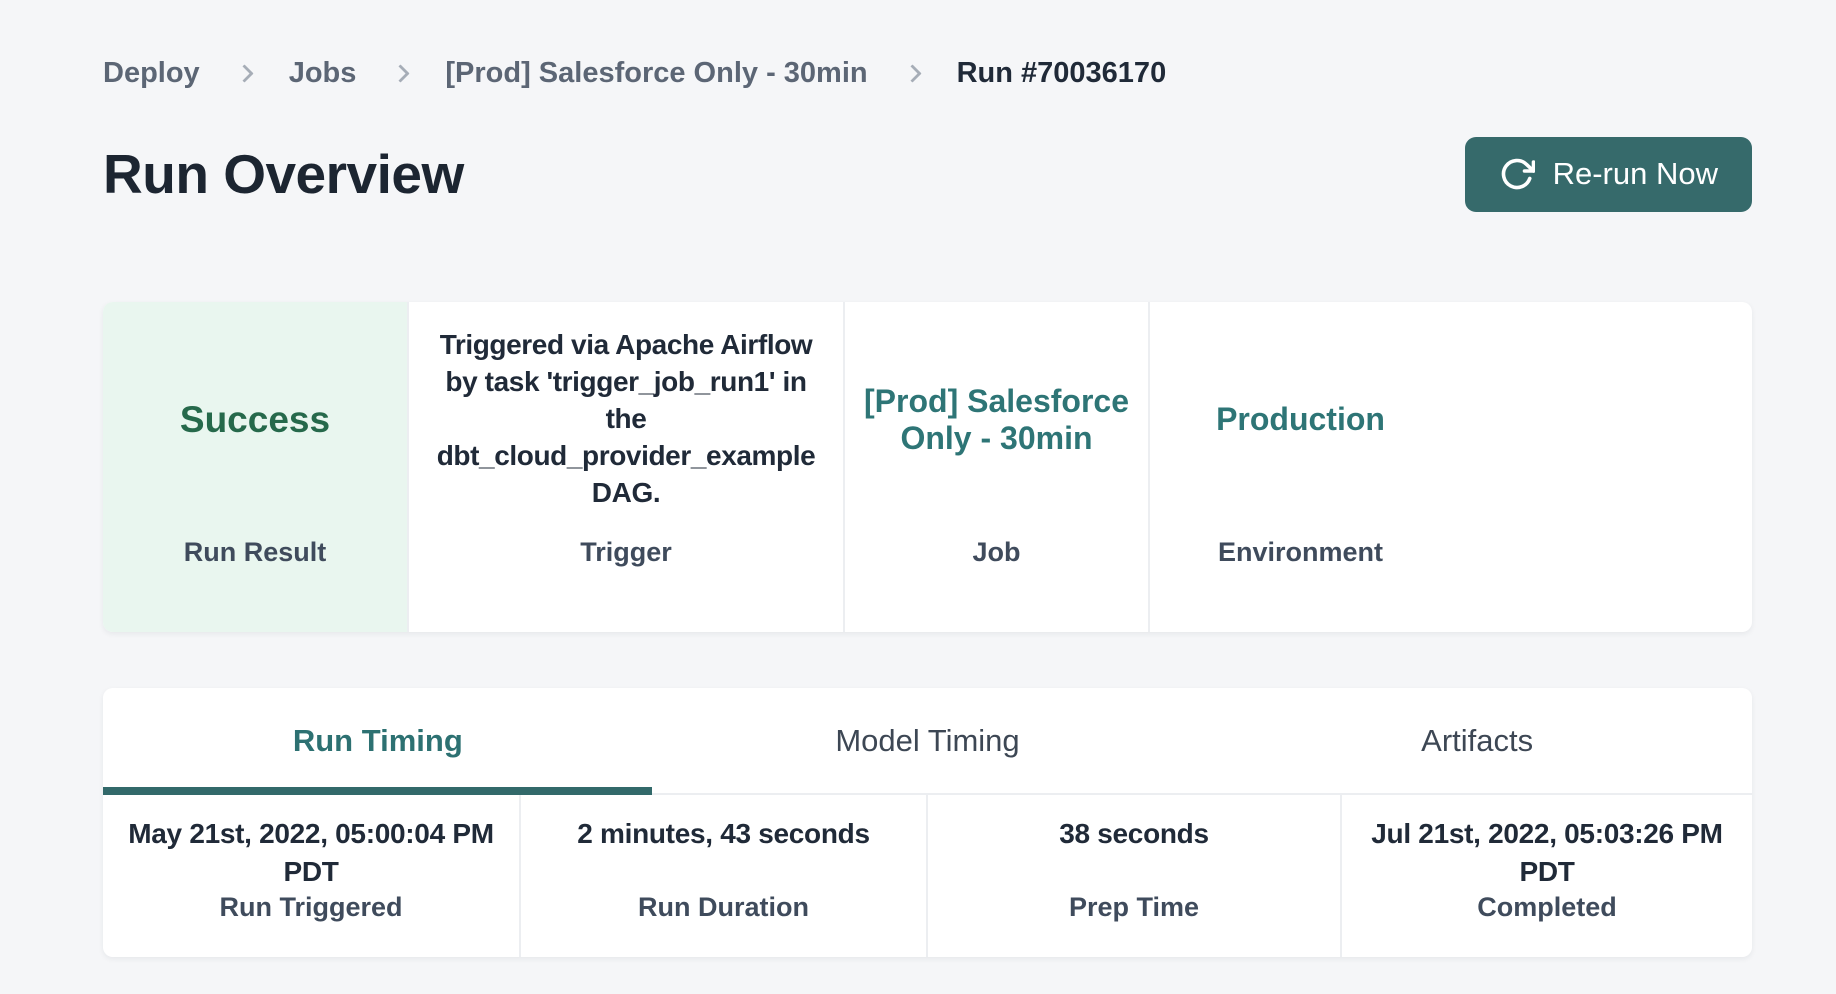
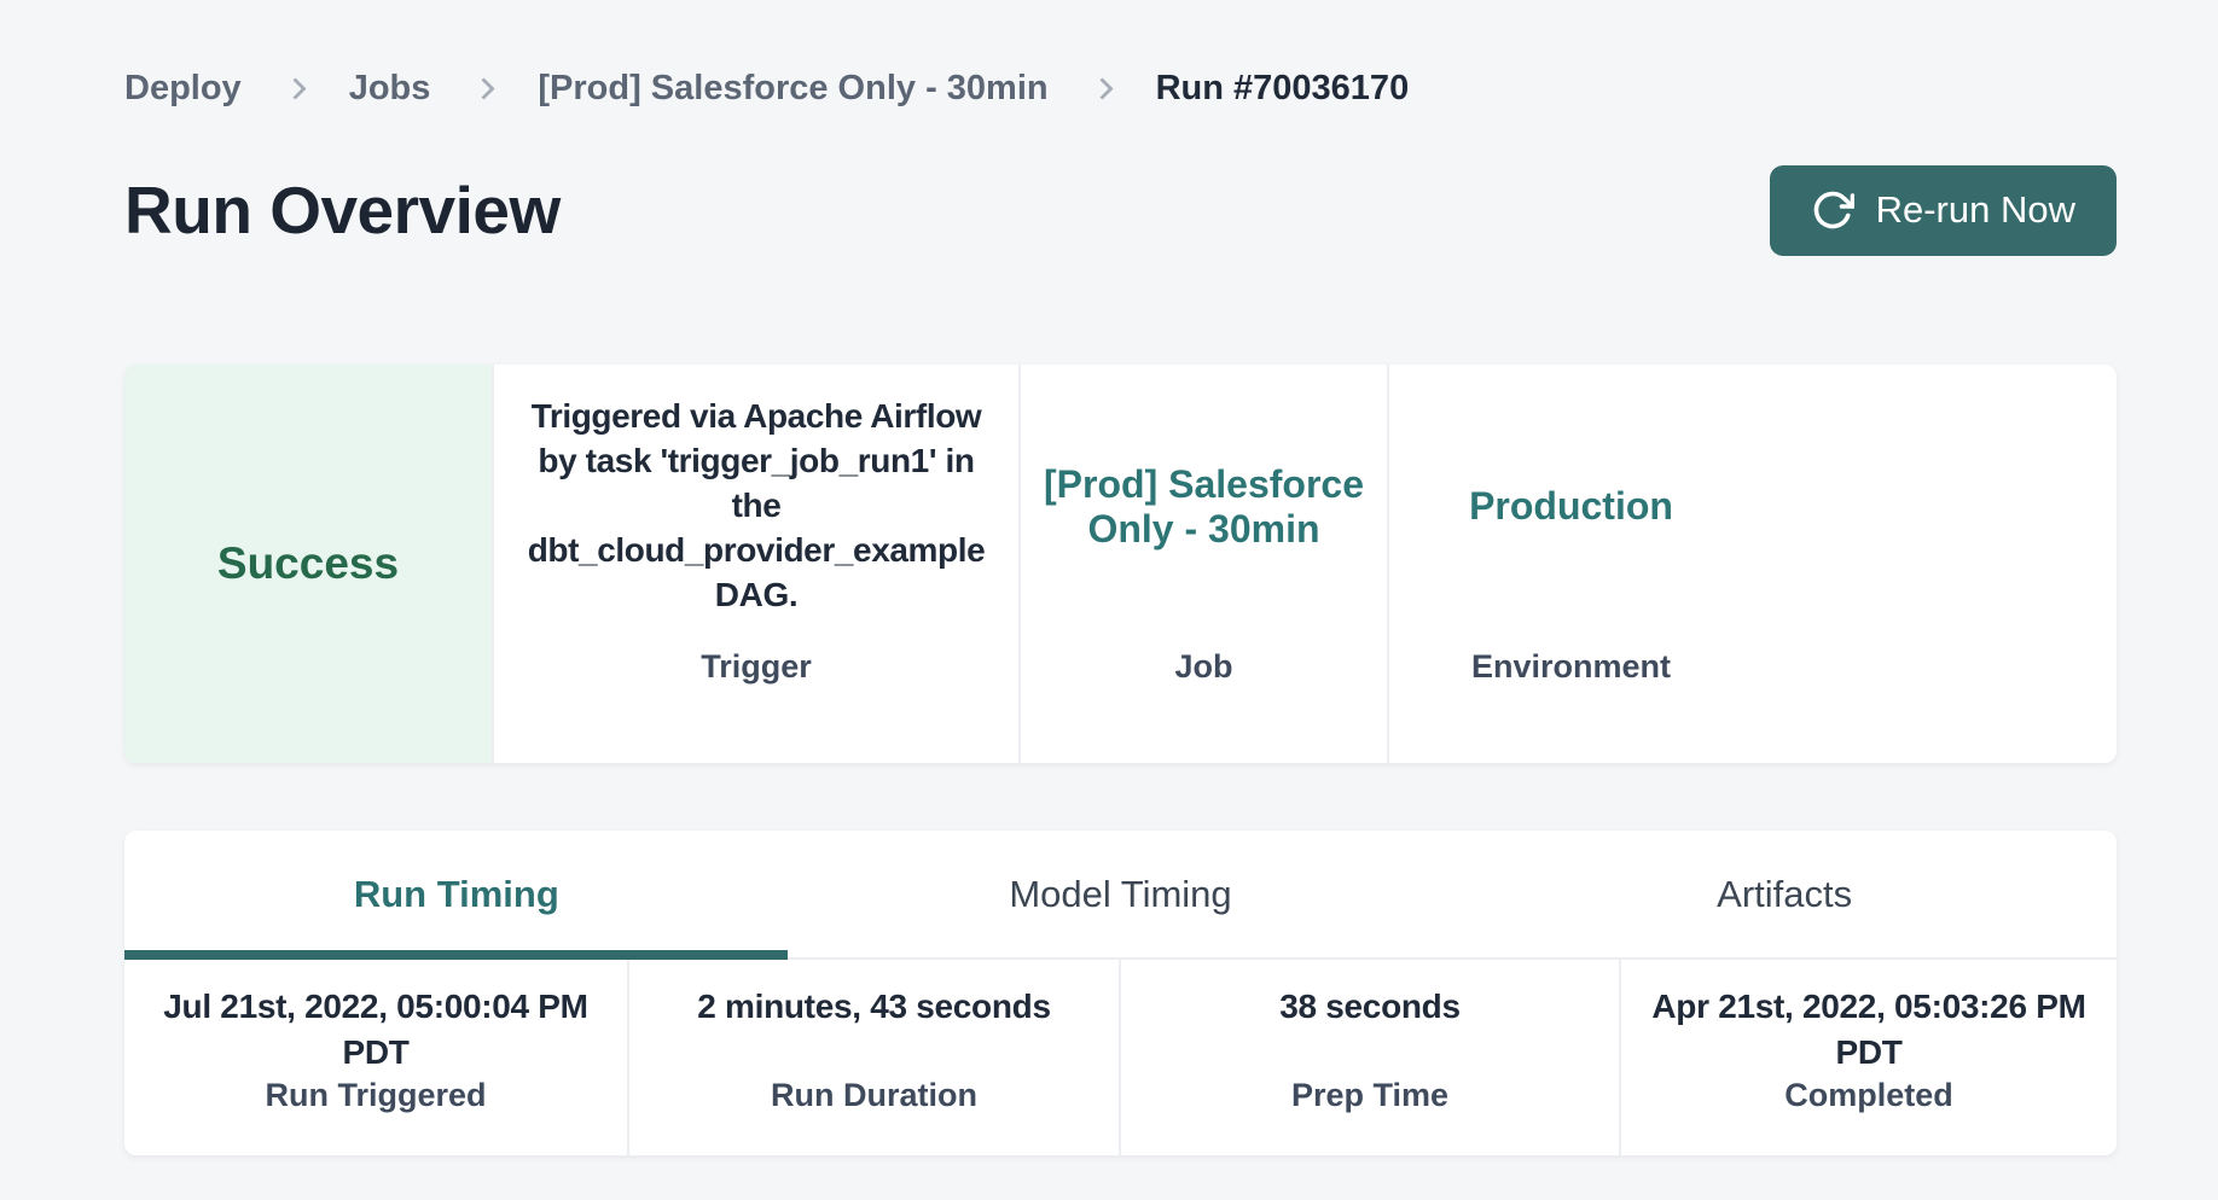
  Deploy
  Jobs
  [Prod] Salesforce Only - 30min
  Run #70036170
  Run Overview
  Re-run Now
  Success
- Run Result
  Triggered via Apache Airflow by task 'trigger_job_run1' in the dbt_cloud_provider_example DAG.
  Trigger
  [Prod] Salesforce Only - 30min
  Job
  Production
  Environment
  Run Timing
  Model Timing
  Artifacts
- May 21st, 2022, 05:00:04 PM PDT
+ Jul 21st, 2022, 05:00:04 PM PDT
  Run Triggered
  2 minutes, 43 seconds
  Run Duration
  38 seconds
  Prep Time
- Jul 21st, 2022, 05:03:26 PM PDT
+ Apr 21st, 2022, 05:03:26 PM PDT
  Completed
